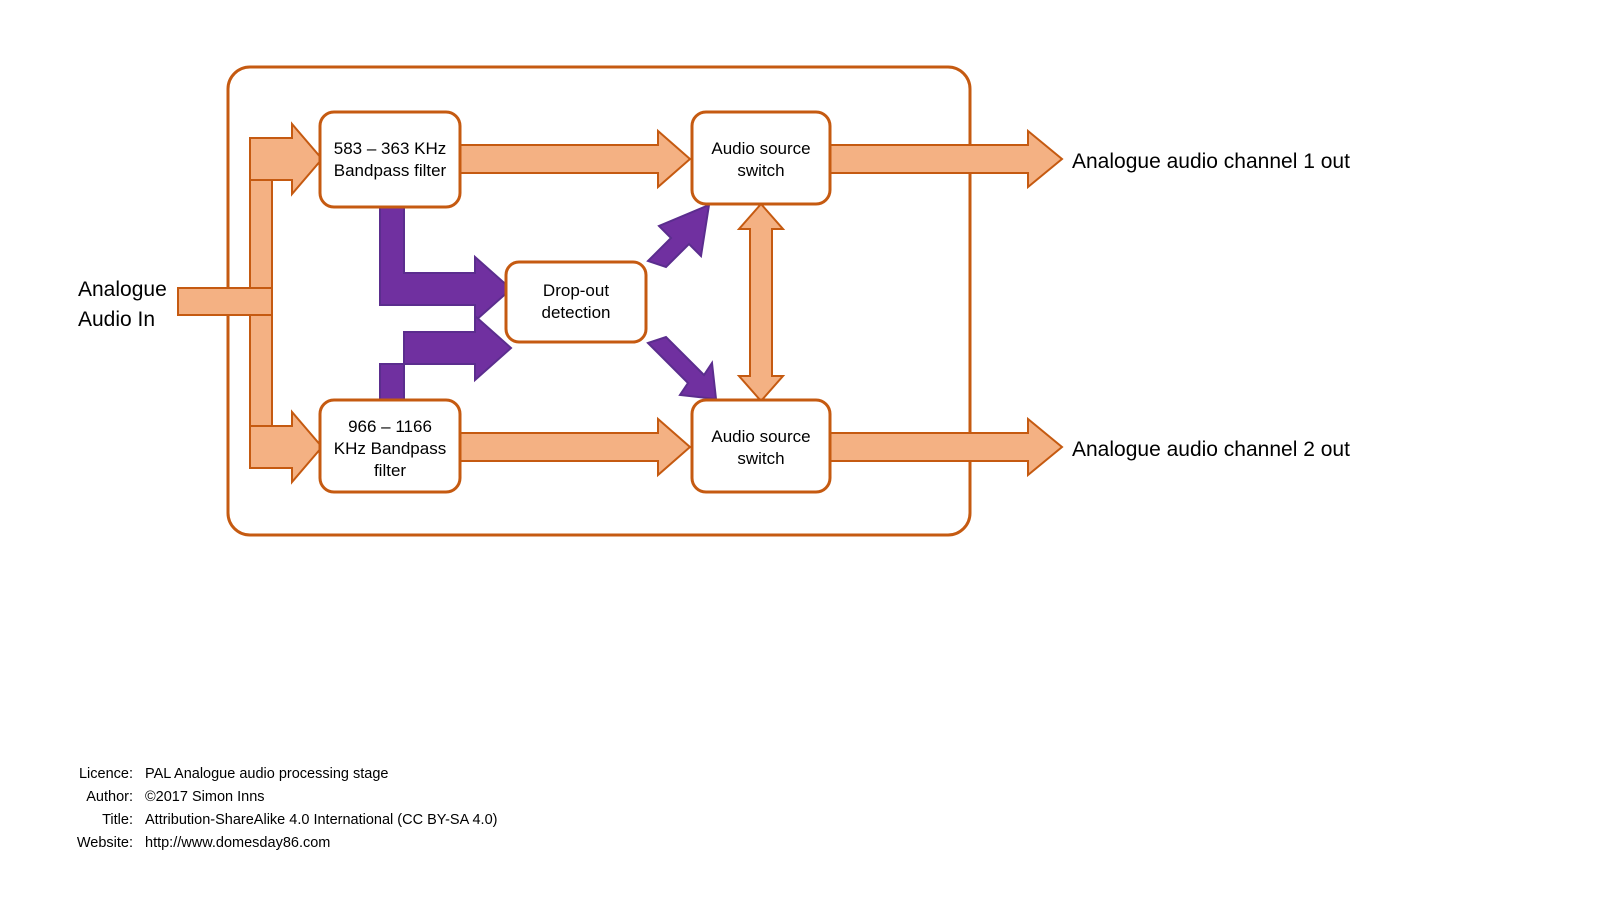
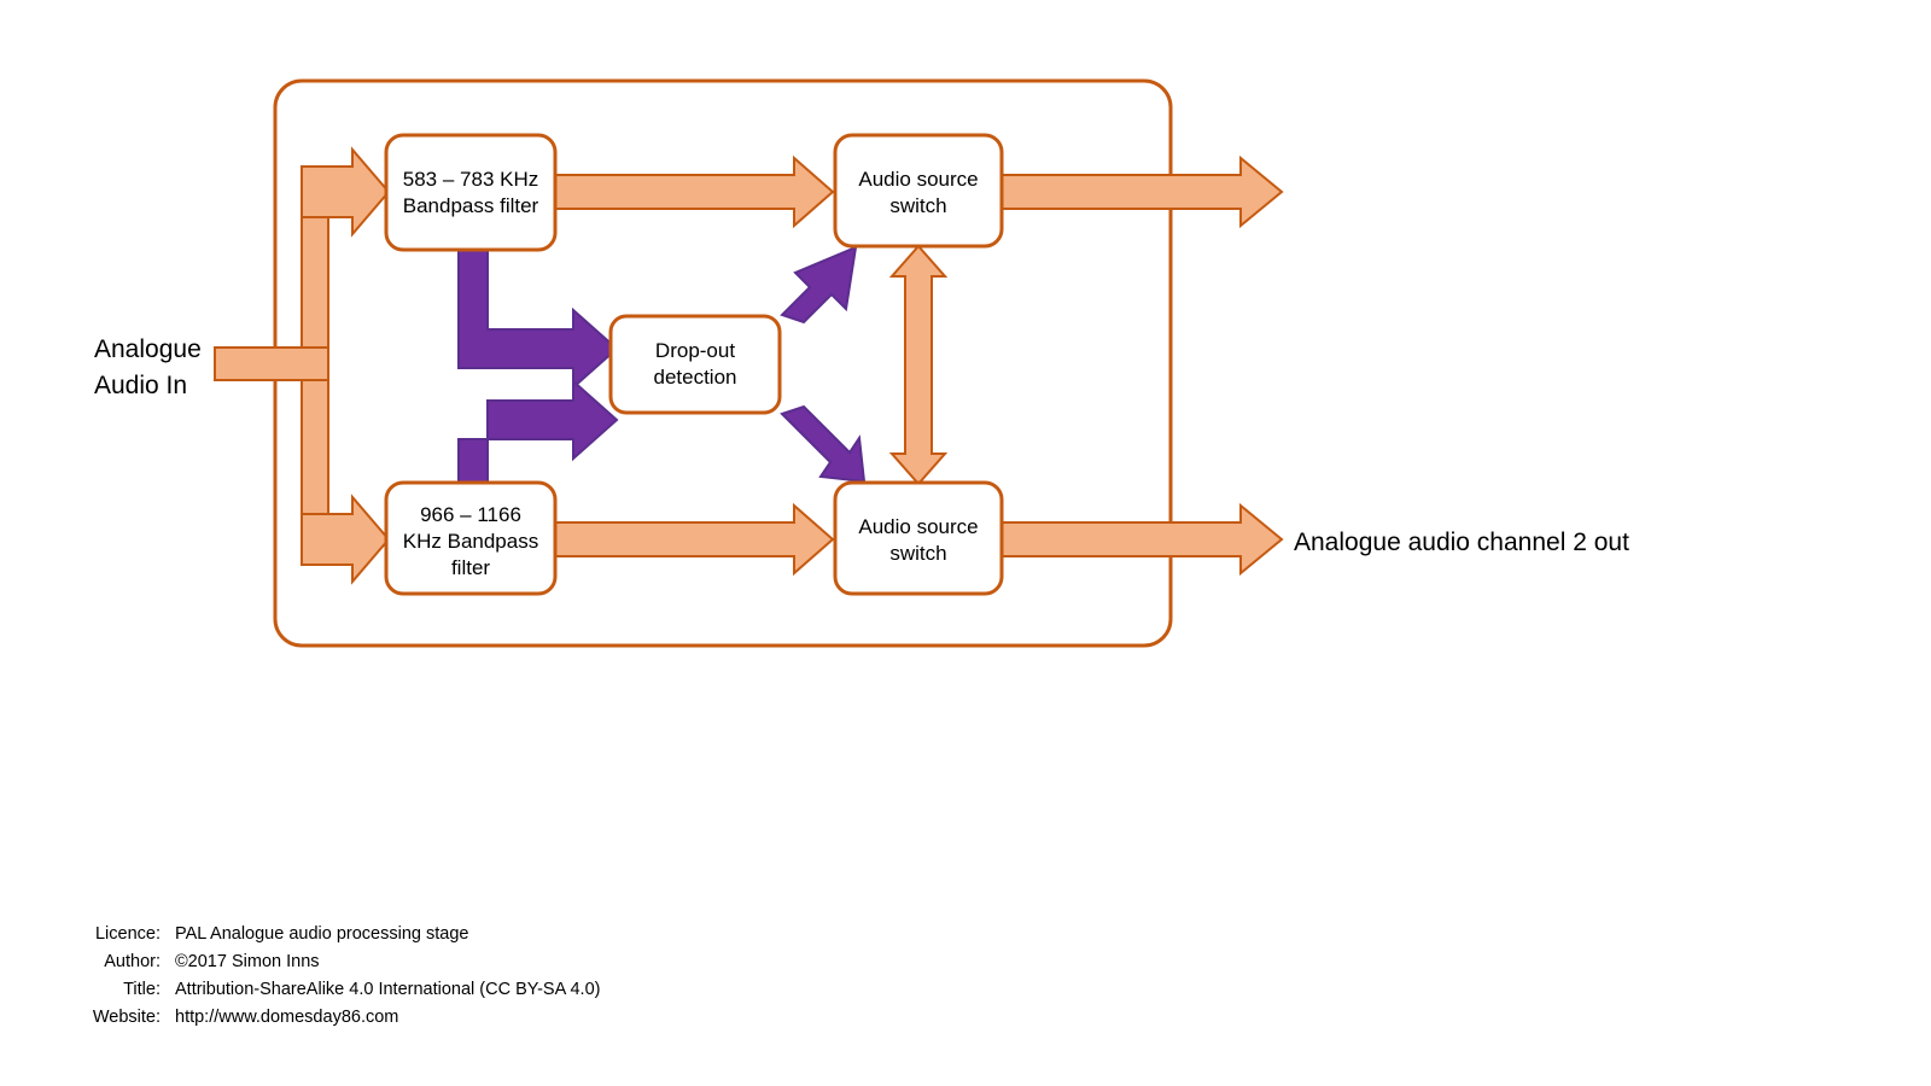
- 583 – 363 KHz
+ 583 – 783 KHz
  Bandpass filter
  966 – 1166
  KHz Bandpass
  filter
  Drop-out
  detection
  Audio source
  switch
  Audio source
  switch
  Analogue
  Audio In
- Analogue audio channel 1 out
  Analogue audio channel 2 out
  Licence:
  PAL Analogue audio processing stage
  Author:
  ©2017 Simon Inns
  Title:
  Attribution-ShareAlike 4.0 International (CC BY-SA 4.0)
  Website:
  http://www.domesday86.com
